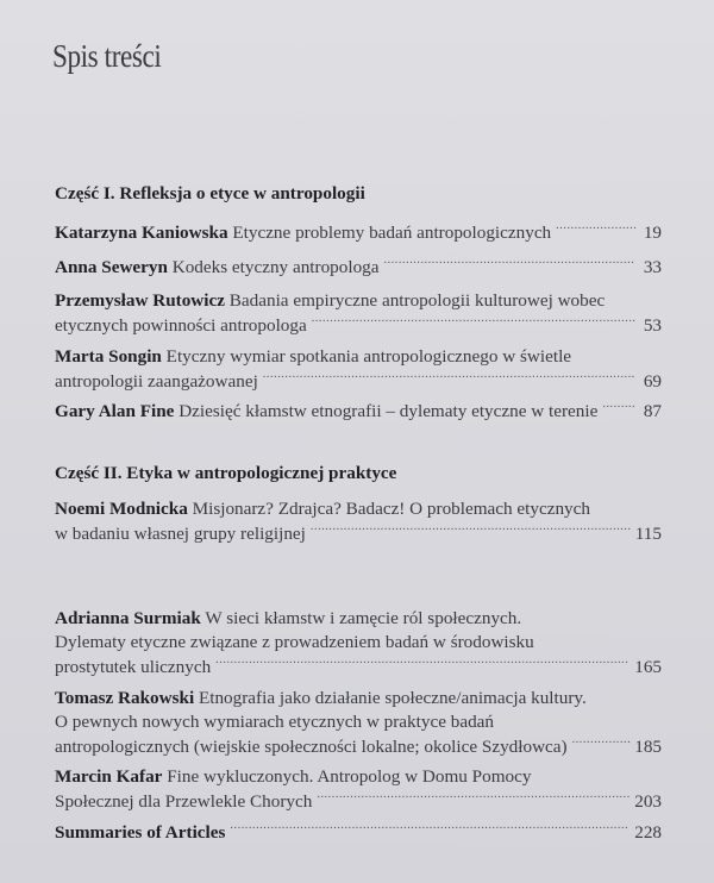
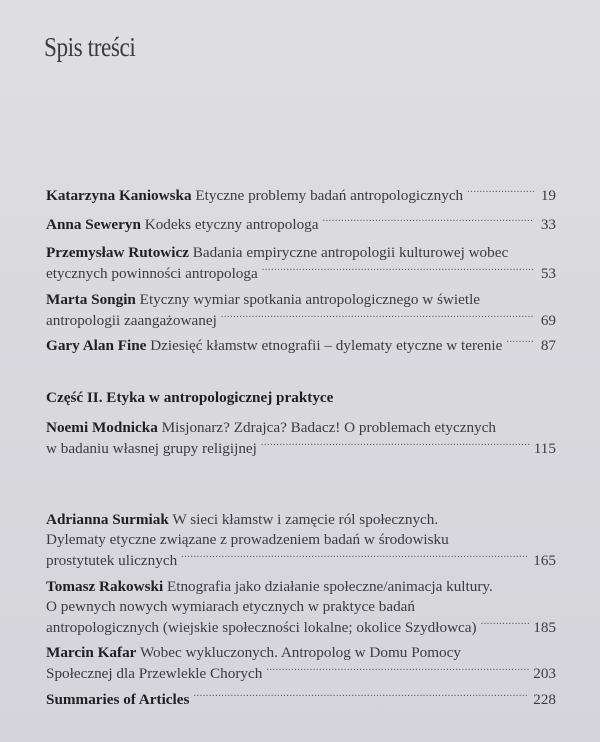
  Spis treści
- Część I. Refleksja o etyce w antropologii
  Katarzyna Kaniowska Etyczne problemy badań antropologicznych
  19
  Anna Seweryn Kodeks etyczny antropologa
  33
  Przemysław Rutowicz Badania empiryczne antropologii kulturowej wobec
  etycznych powinności antropologa
  53
  Marta Songin Etyczny wymiar spotkania antropologicznego w świetle
  antropologii zaangażowanej
  69
  Gary Alan Fine Dziesięć kłamstw etnografii – dylematy etyczne w terenie
  87
  Część II. Etyka w antropologicznej praktyce
  Noemi Modnicka Misjonarz? Zdrajca? Badacz! O problemach etycznych
  w badaniu własnej grupy religijnej
  115
  Adrianna Surmiak W sieci kłamstw i zamęcie ról społecznych.
  Dylematy etyczne związane z prowadzeniem badań w środowisku
  prostytutek ulicznych
  165
  Tomasz Rakowski Etnografia jako działanie społeczne/animacja kultury.
  O pewnych nowych wymiarach etycznych w praktyce badań
  antropologicznych (wiejskie społeczności lokalne; okolice Szydłowca)
  185
- Marcin Kafar Fine wykluczonych. Antropolog w Domu Pomocy
+ Marcin Kafar Wobec wykluczonych. Antropolog w Domu Pomocy
  Społecznej dla Przewlekle Chorych
  203
  Summaries of Articles
  228
